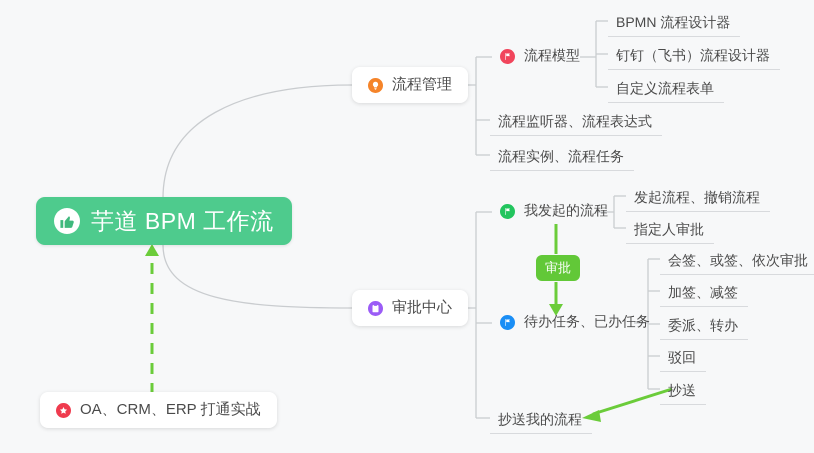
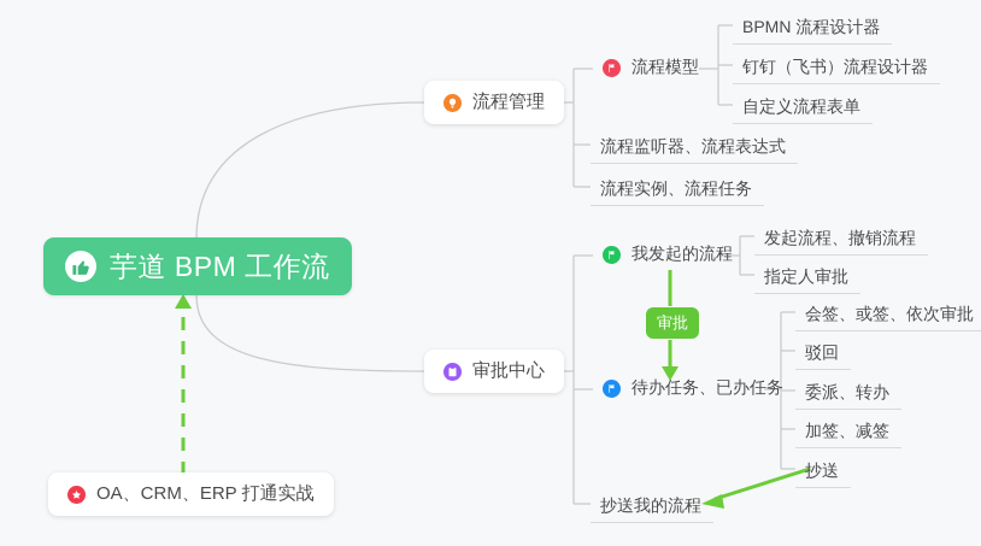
  芋道 BPM 工作流
  流程管理
  流程模型
  BPMN 流程设计器
  钉钉（飞书）流程设计器
  自定义流程表单
  流程监听器、流程表达式
  流程实例、流程任务
  审批中心
  我发起的流程
  发起流程、撤销流程
  指定人审批
  待办任务、已办任务
  会签、或签、依次审批
- 加签、减签
+ 驳回
  委派、转办
- 驳回
+ 加签、减签
  抄送
  抄送我的流程
  审批
  OA、CRM、ERP 打通实战
